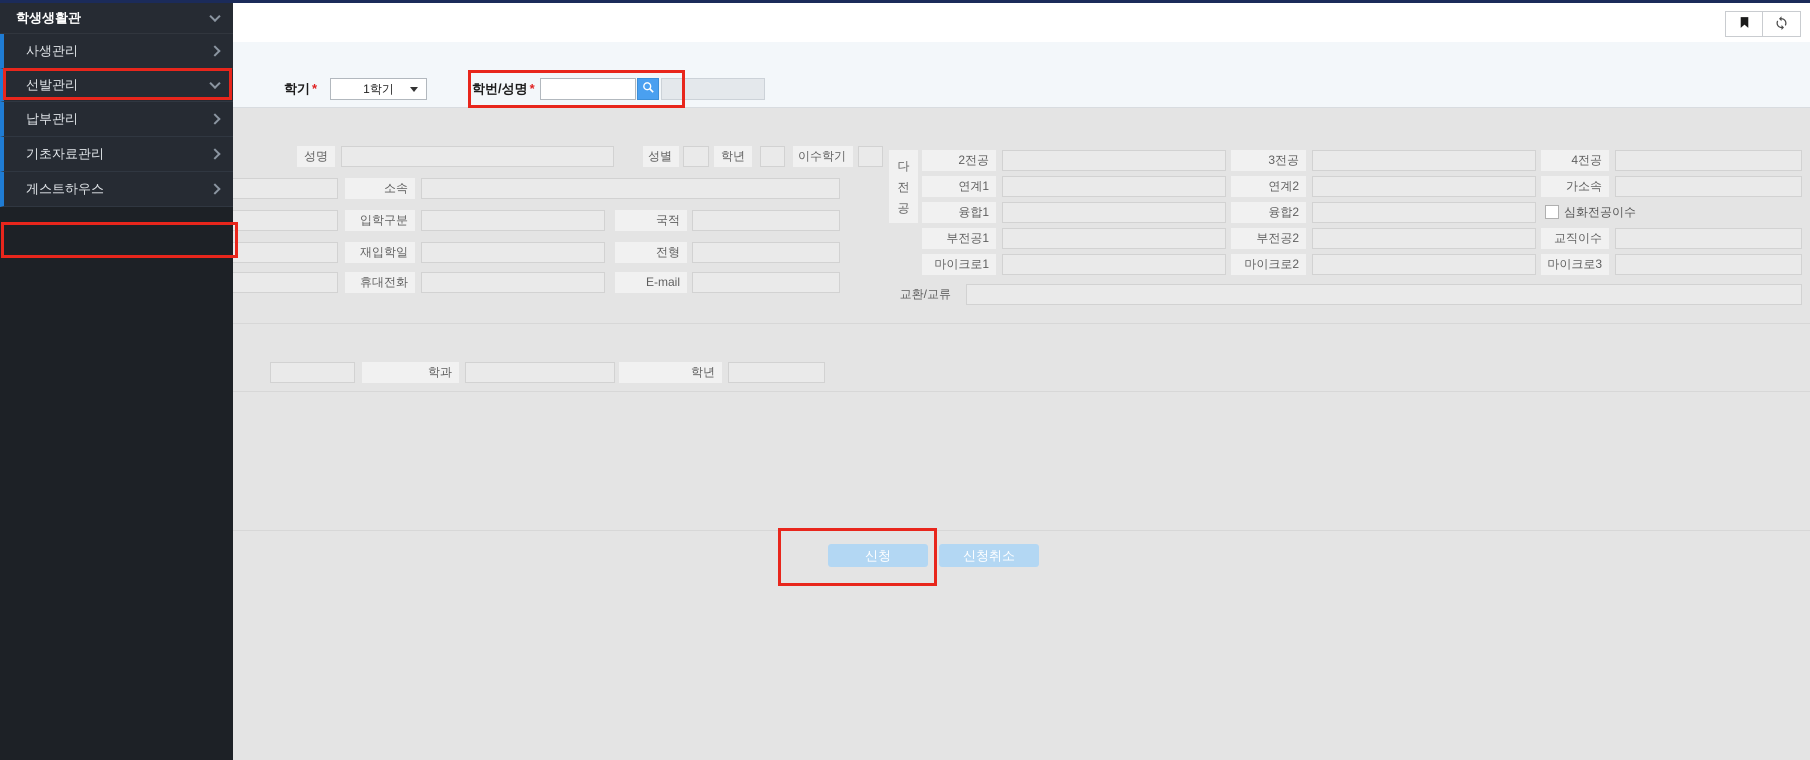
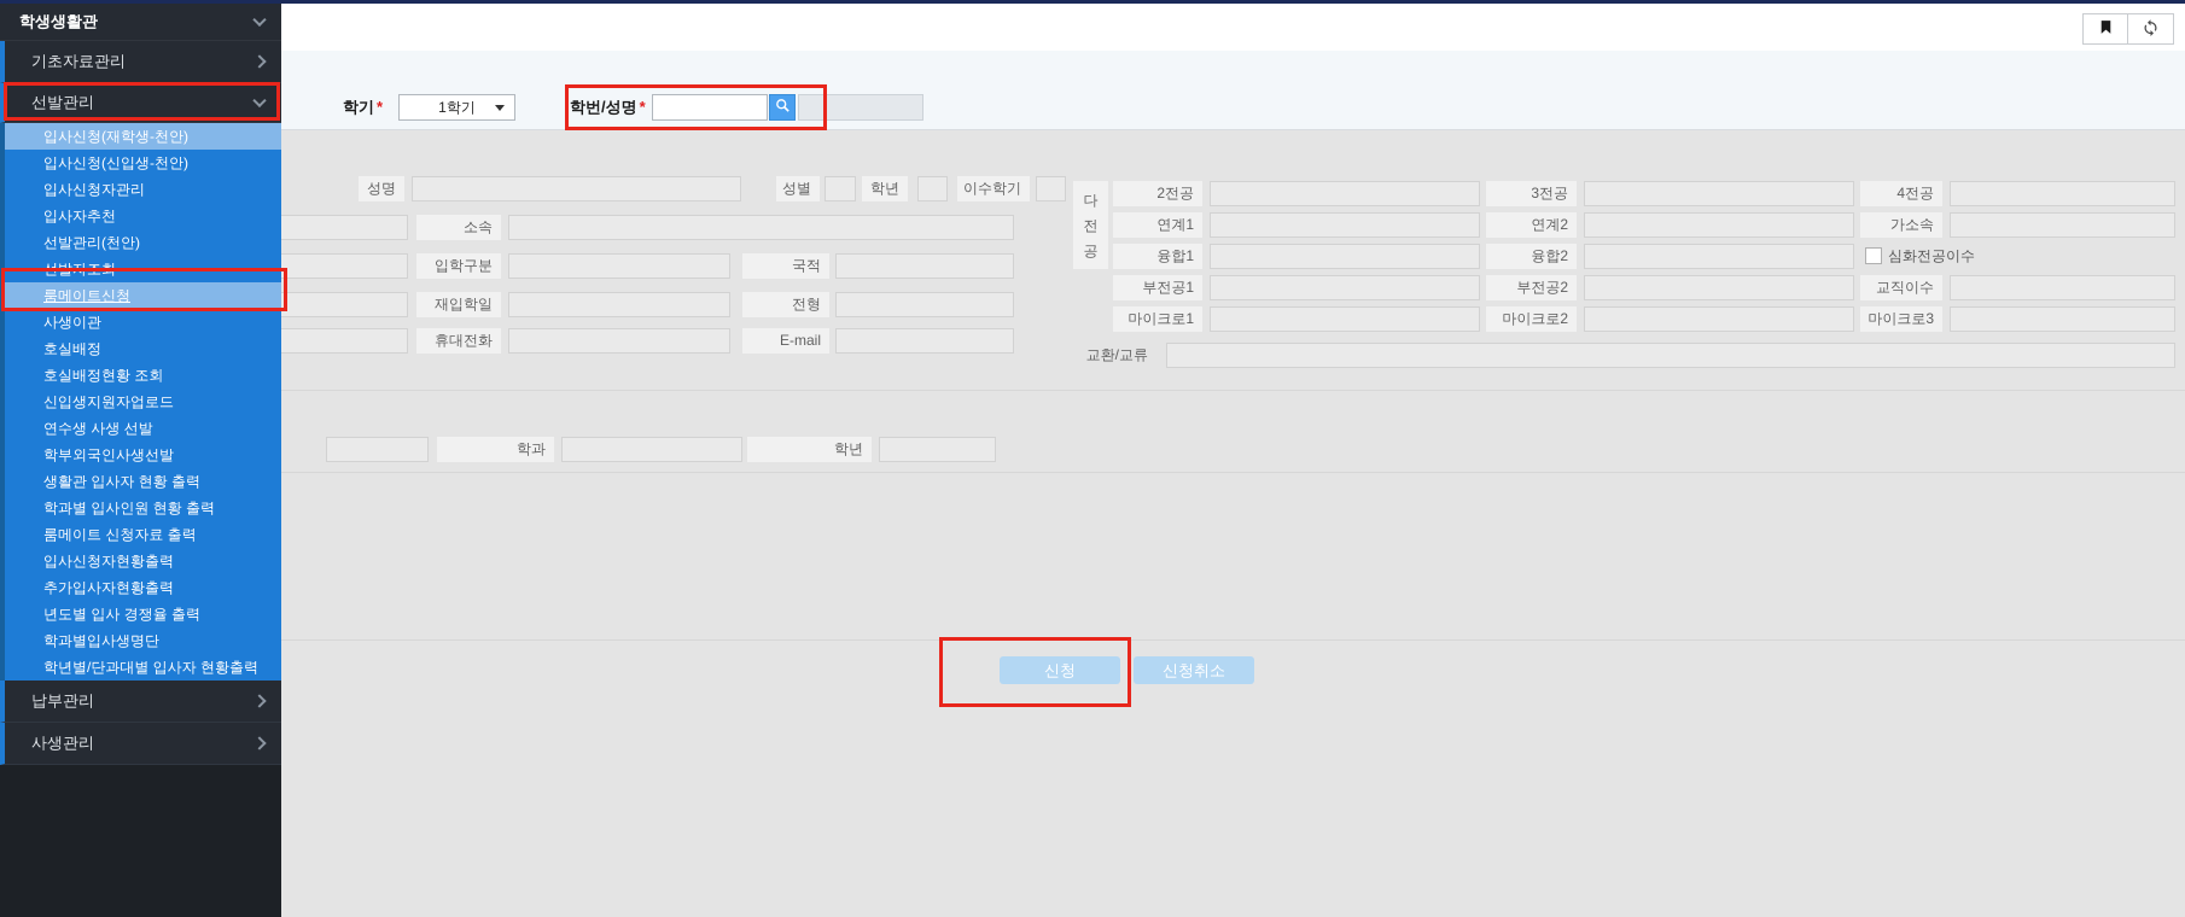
  학기 *
  1학기
  학번/성명 *
  성명
  성별
  학년
  이수학기
  소속
  입학구분
  국적
  재입학일
  전형
  휴대전화
  E-mail
  다전공
  2전공
  연계1
  융합1
  부전공1
  마이크로1
  3전공
  연계2
  융합2
  부전공2
  마이크로2
  4전공
  가소속
  심화전공이수
  교직이수
  마이크로3
  교환/교류
  학과
  학년
  신청
  신청취소
  학생생활관
- 사생관리
+ 기초자료관리
  선발관리
+ 입사신청(재학생-천안)
+ 입사신청(신입생-천안)
+ 입사신청자관리
+ 입사자추천
+ 선발관리(천안)
+ 선발자조회
+ 룸메이트신청
+ 사생이관
+ 호실배정
+ 호실배정현황 조회
+ 신입생지원자업로드
+ 연수생 사생 선발
+ 학부외국인사생선발
+ 생활관 입사자 현황 출력
+ 학과별 입사인원 현황 출력
+ 룸메이트 신청자료 출력
+ 입사신청자현황출력
+ 추가입사자현황출력
+ 년도별 입사 경쟁율 출력
+ 학과별입사생명단
+ 학년별/단과대별 입사자 현황출력
  납부관리
- 기초자료관리
+ 사생관리
- 게스트하우스
